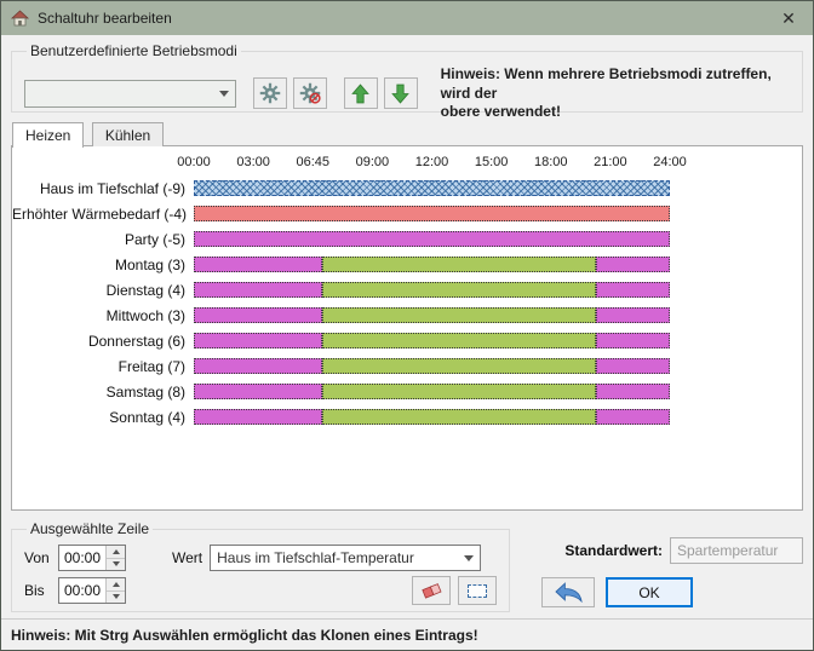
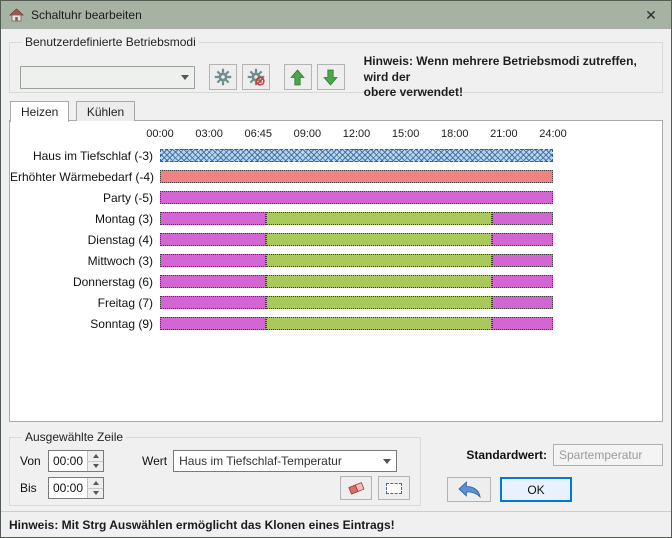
  Schaltuhr bearbeiten
  ✕
  Benutzerdefinierte Betriebsmodi
  Hinweis: Wenn mehrere Betriebsmodi zutreffen, wird der
  obere verwendet!
  Heizen Kühlen
  00:00
  03:00
  06:45
  09:00
  12:00
  15:00
  18:00
  21:00
  24:00
- Haus im Tiefschlaf (-9)
+ Haus im Tiefschlaf (-3)
  Erhöhter Wärmebedarf (-4)
  Party (-5)
  Montag (3)
  Dienstag (4)
  Mittwoch (3)
  Donnerstag (6)
  Freitag (7)
- Samstag (8)
- Sonntag (4)
+ Sonntag (9)
  Ausgewählte Zeile
  Von
  00:00
  Wert
  Haus im Tiefschlaf-Temperatur
  Bis
  00:00
  Standardwert:
  Spartemperatur
  OK
  Hinweis: Mit Strg Auswählen ermöglicht das Klonen eines Eintrags!
